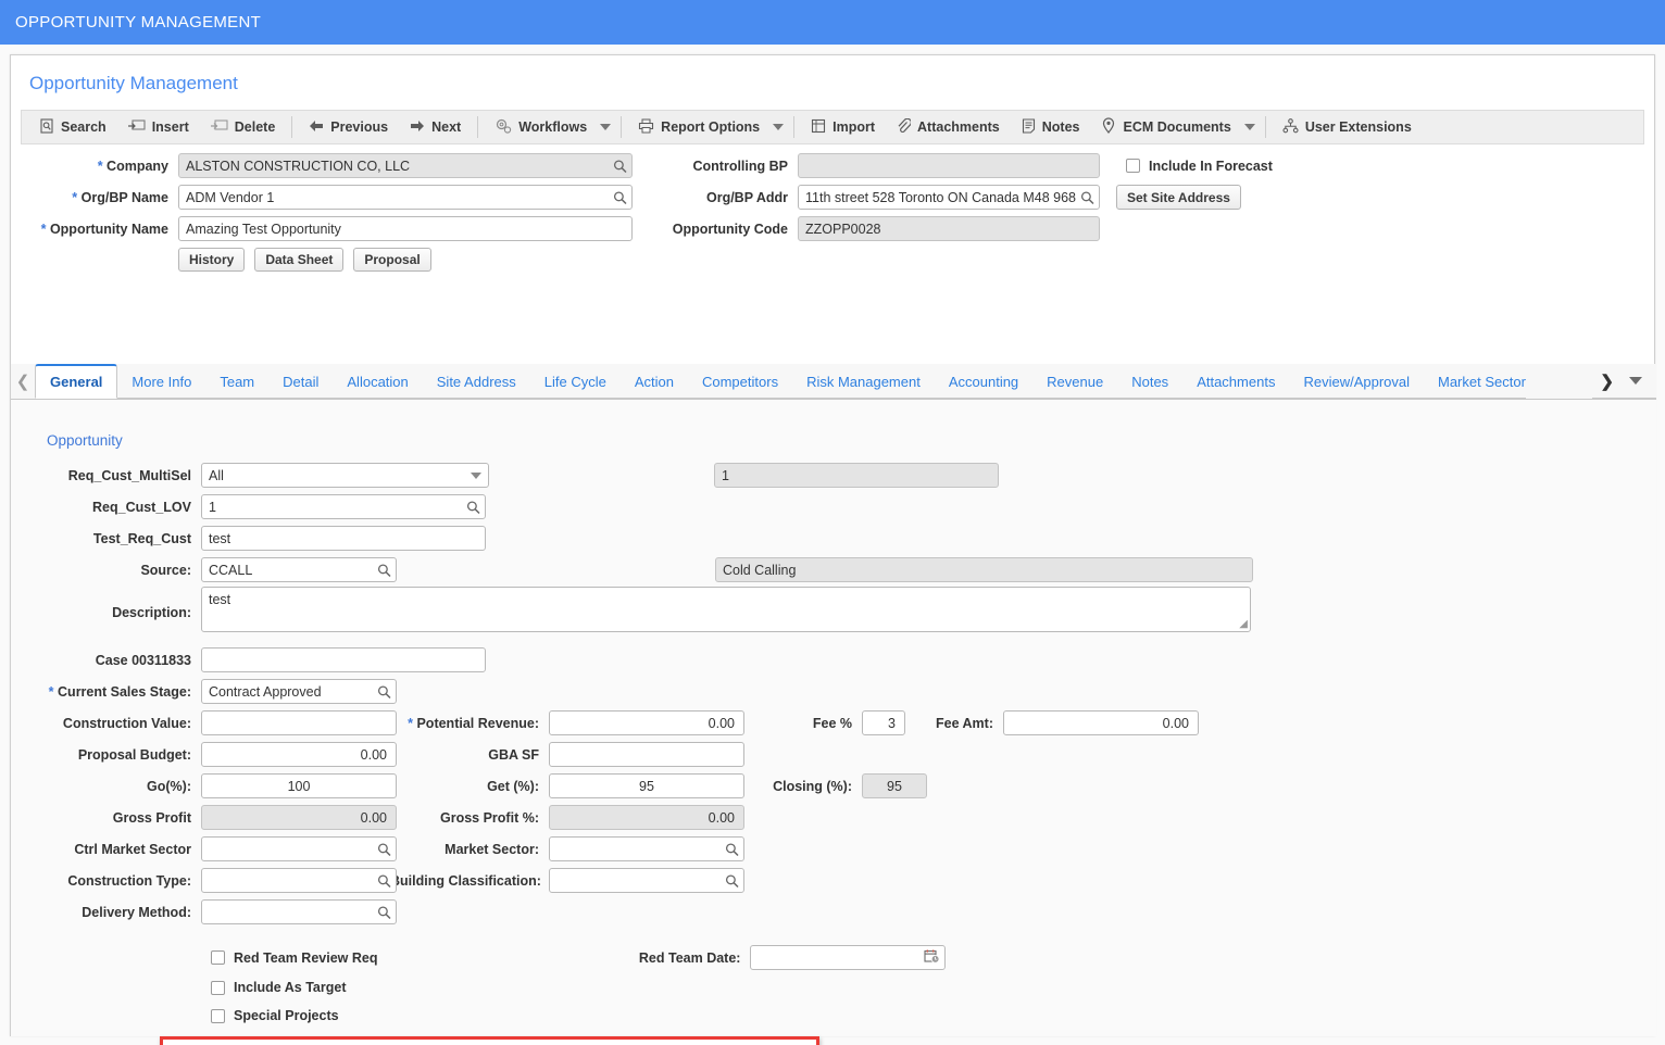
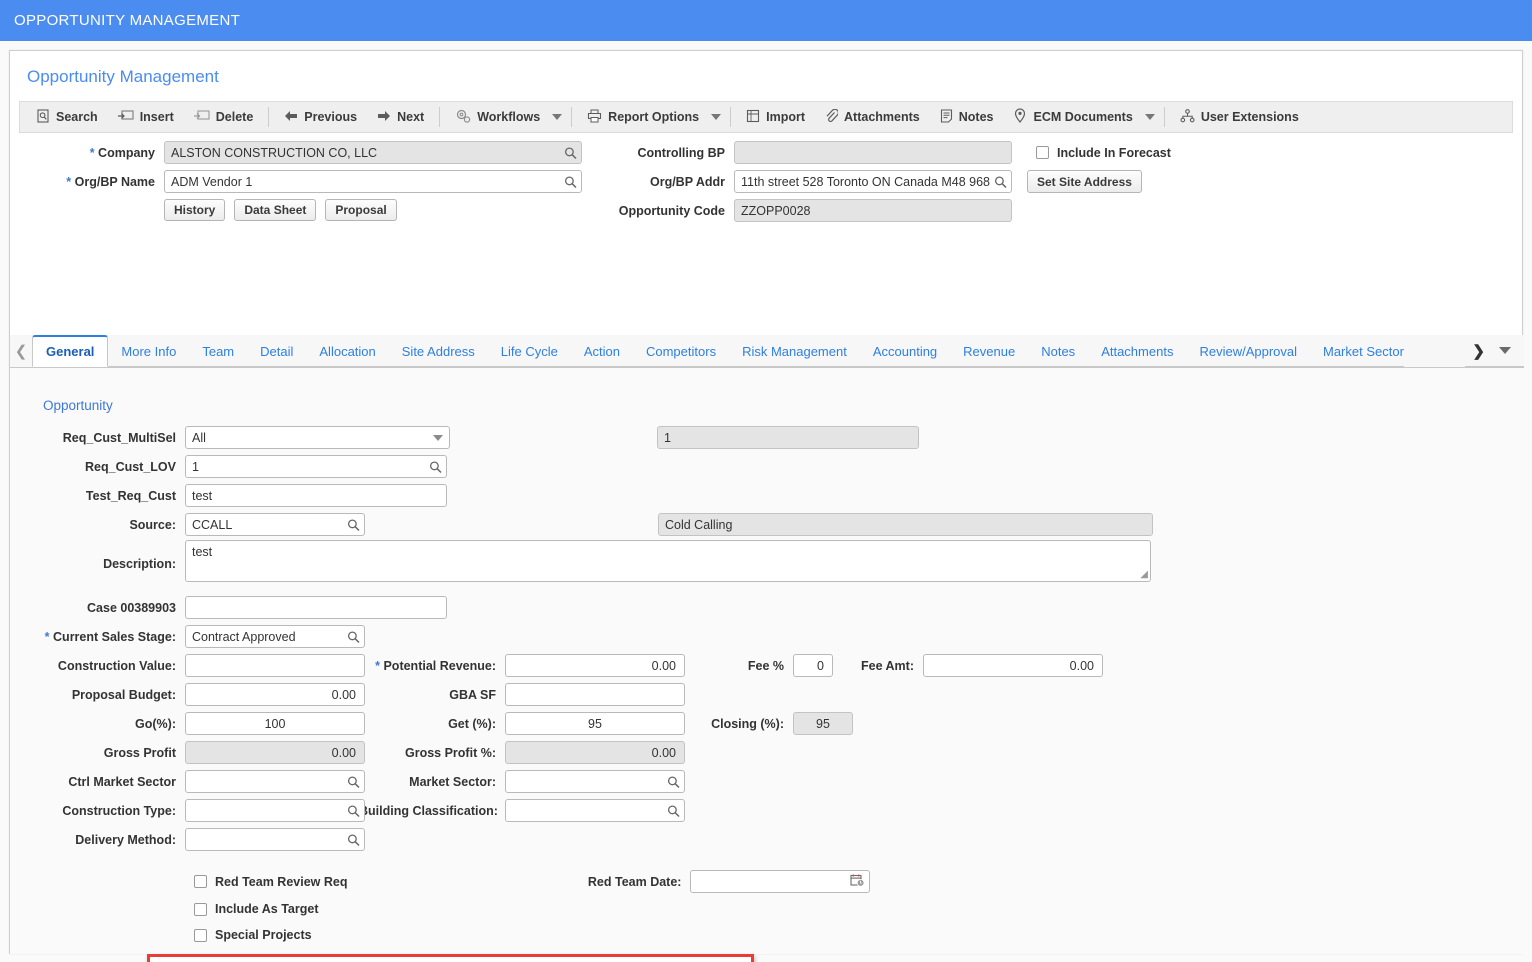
  OPPORTUNITY MANAGEMENT
  Opportunity Management
  Search
  Insert
  Delete
  Previous
  Next
  Workflows
  Report Options
  Import
  Attachments
  Notes
  ECM Documents
  User Extensions
  * Company
  ALSTON CONSTRUCTION CO, LLC
  * Org/BP Name
  ADM Vendor 1
- * Opportunity Name
- Amazing Test Opportunity
  History
  Data Sheet
  Proposal
  Controlling BP
  Include In Forecast
  Org/BP Addr
  11th street 528 Toronto ON Canada M48 968
  Set Site Address
  Opportunity Code
  ZZOPP0028
  ❮
  General
  More Info
  Team
  Detail
  Allocation
  Site Address
  Life Cycle
  Action
  Competitors
  Risk Management
  Accounting
  Revenue
  Notes
  Attachments
  Review/Approval
  Market Sector
  ❯
  Opportunity
  Req_Cust_MultiSel
  All
  1
  Req_Cust_LOV
  1
  Test_Req_Cust
  test
  Source:
  CCALL
  Cold Calling
  Description:
  test
  ◢
- Case 00311833
+ Case 00389903
  * Current Sales Stage:
  Contract Approved
  Construction Value:
  * Potential Revenue:
  0.00
  Fee %
- 3
+ 0
  Fee Amt:
  0.00
  Proposal Budget:
  0.00
  GBA SF
  Go(%):
  100
  Get (%):
  95
  Closing (%):
  95
  Gross Profit
  0.00
  Gross Profit %:
  0.00
  Ctrl Market Sector
  Market Sector:
  Construction Type:
  uilding Classification:
  Delivery Method:
  Red Team Review Req
  Red Team Date:
  Include As Target
  Special Projects
